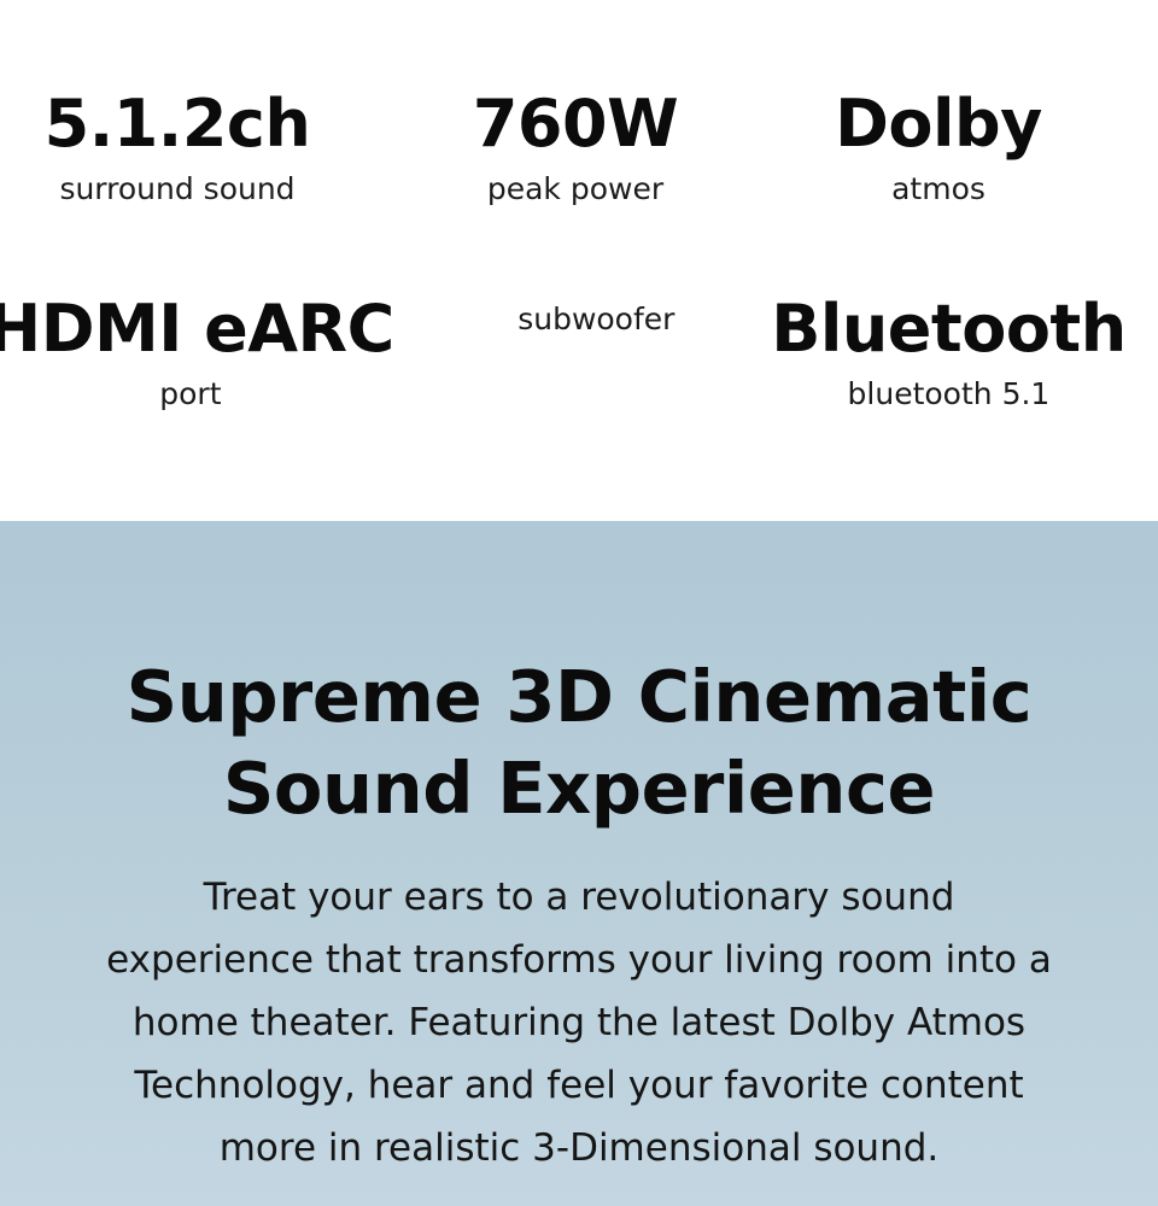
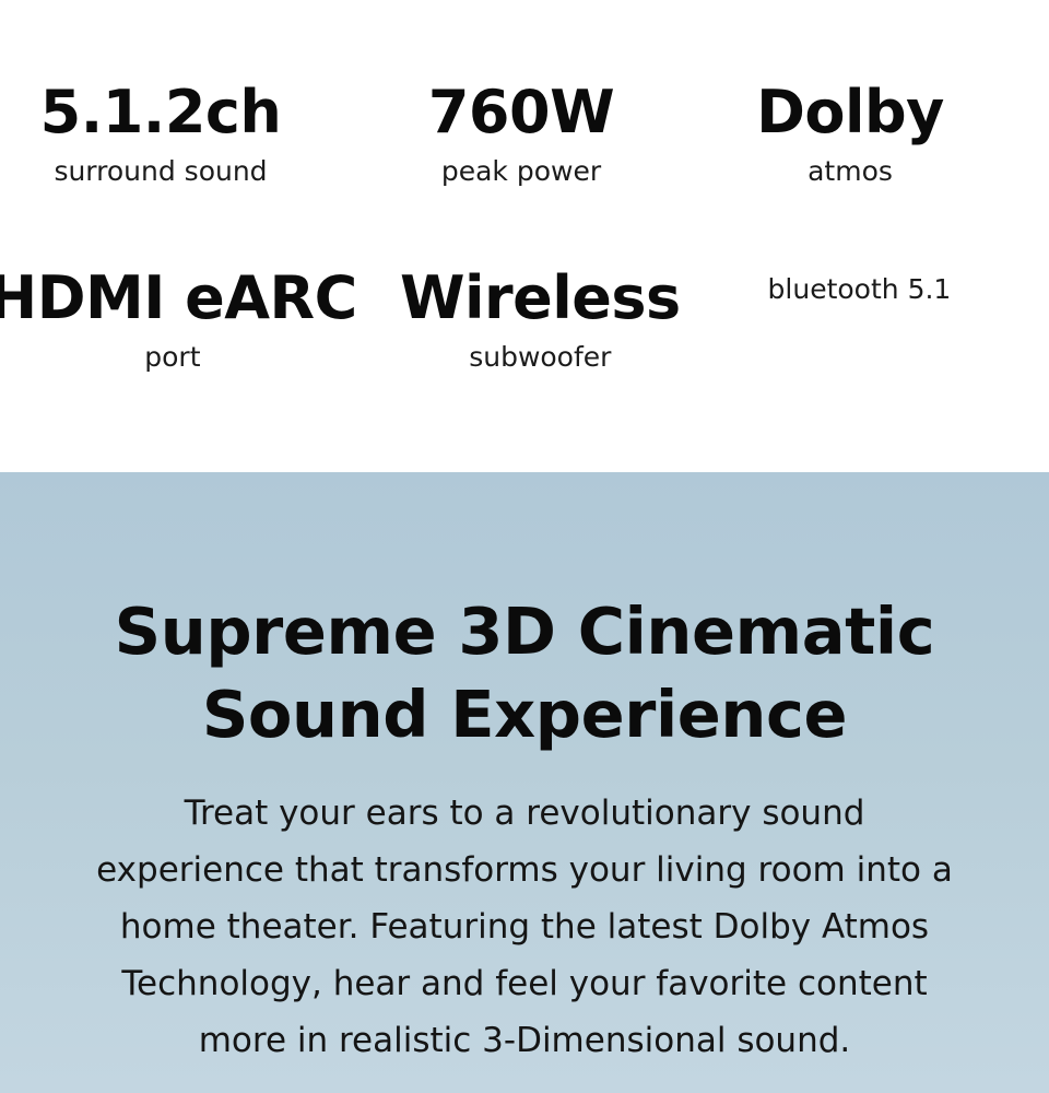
  5.1.2ch
  surround sound
  760W
  peak power
  Dolby
  atmos
  HDMI eARC
  port
+ Wireless
  subwoofer
- Bluetooth
  bluetooth 5.1
  Supreme 3D Cinematic
  Sound Experience
  Treat your ears to a revolutionary sound experience that transforms your living room into a home theater. Featuring the latest Dolby Atmos Technology, hear and feel your favorite content more in realistic 3-Dimensional sound.
